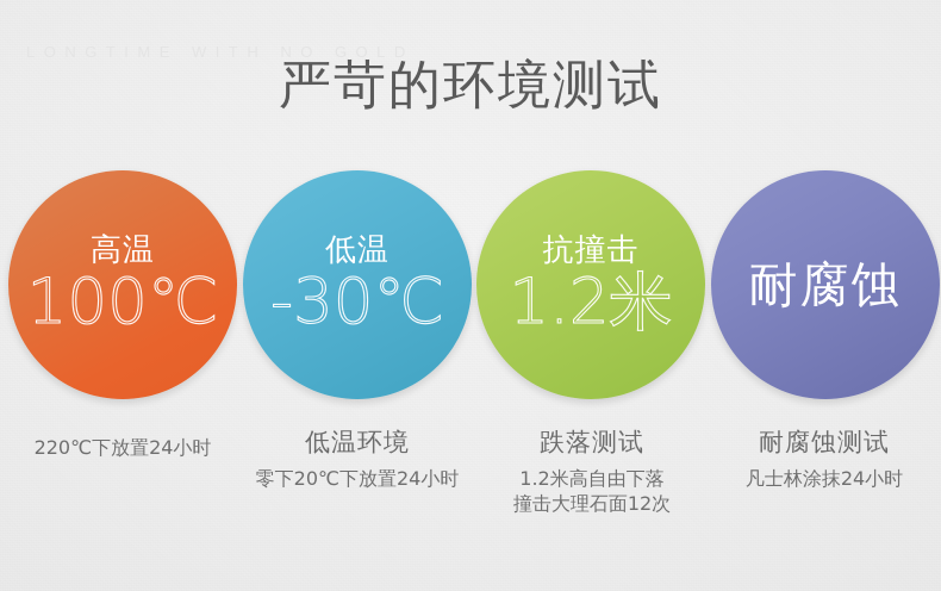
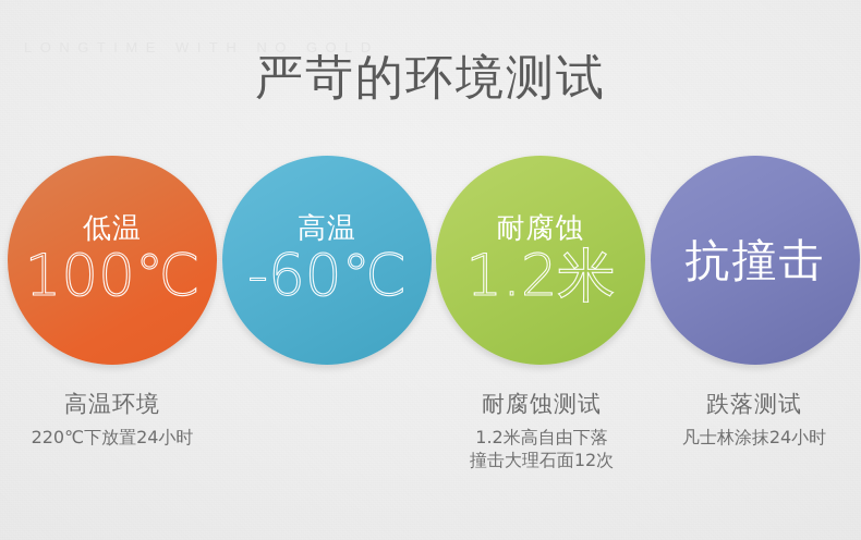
  LONGTIME WITH NO GOLD
  严苛的环境测试
- 高温
+ 低温
  100℃
- 低温
+ 高温
- -30℃
+ -60℃
- 抗撞击
+ 耐腐蚀
  1.2米
- 耐腐蚀
+ 抗撞击
+ 高温环境
  220℃下放置24小时
- 低温环境
- 零下20℃下放置24小时
- 跌落测试
+ 耐腐蚀测试
  1.2米高自由下落
  撞击大理石面12次
- 耐腐蚀测试
+ 跌落测试
  凡士林涂抹24小时
